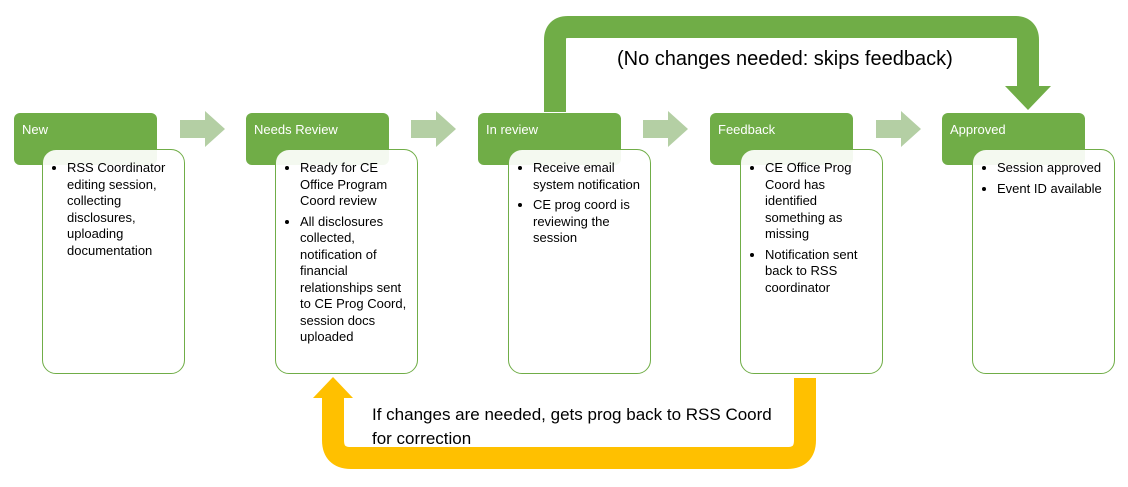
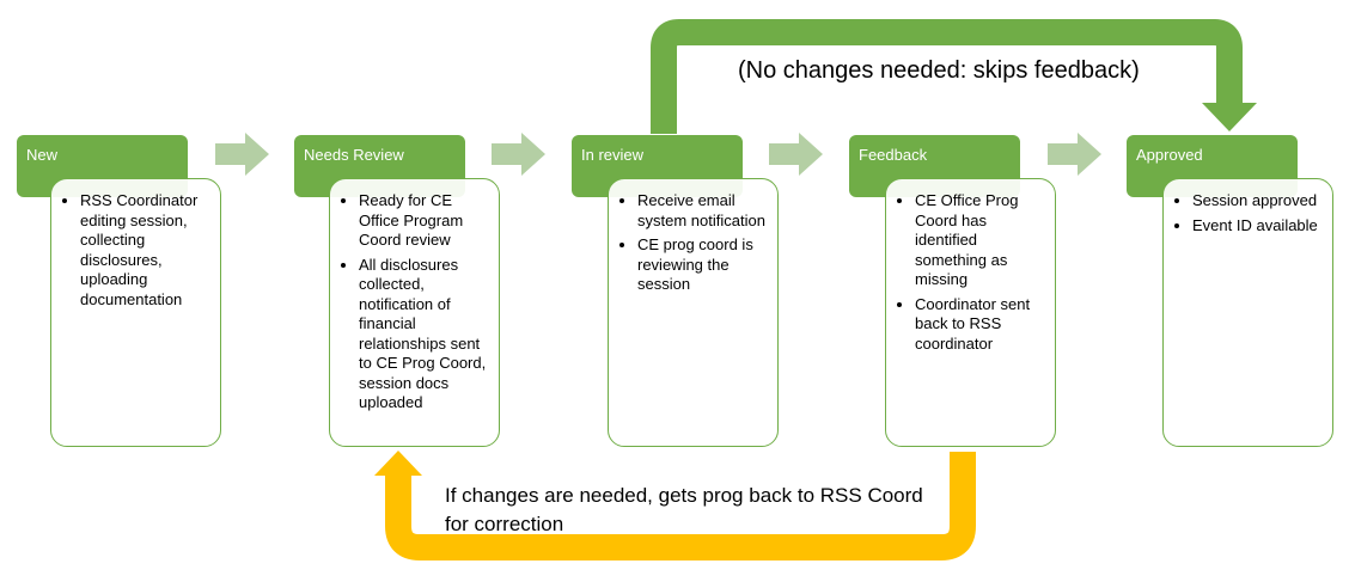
  (No changes needed: skips feedback)
  If changes are needed, gets prog back to RSS Coord for correction
  New
  RSS Coordinator editing session, collecting disclosures, uploading documentation
  Needs Review
  Ready for CE Office Program Coord review
  All disclosures collected, notification of financial relationships sent to CE Prog Coord, session docs uploaded
  In review
  Receive email system notification
  CE prog coord is reviewing the session
  Feedback
  CE Office Prog Coord has identified something as missing
- Notification sent back to RSS coordinator
+ Coordinator sent back to RSS coordinator
  Approved
  Session approved
  Event ID available
